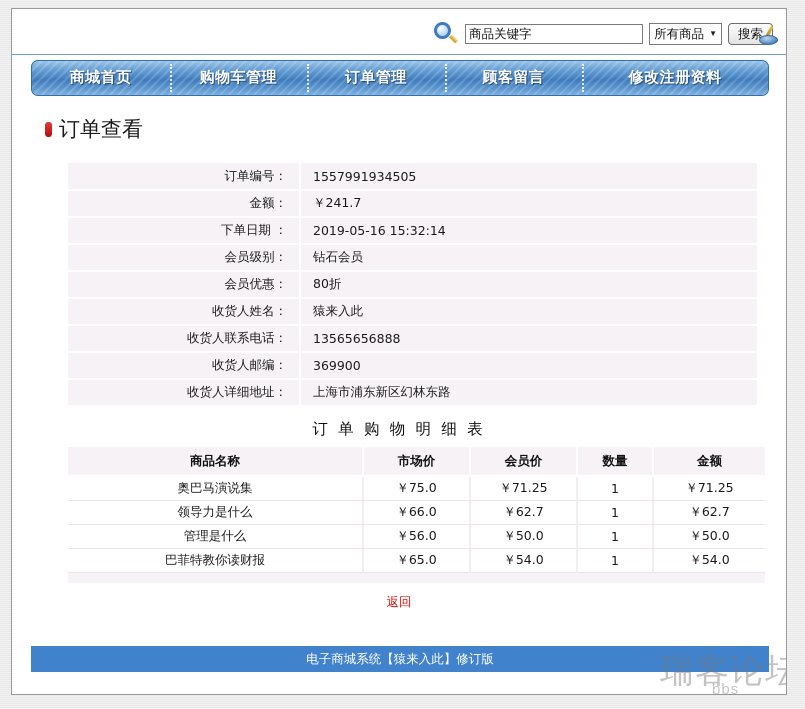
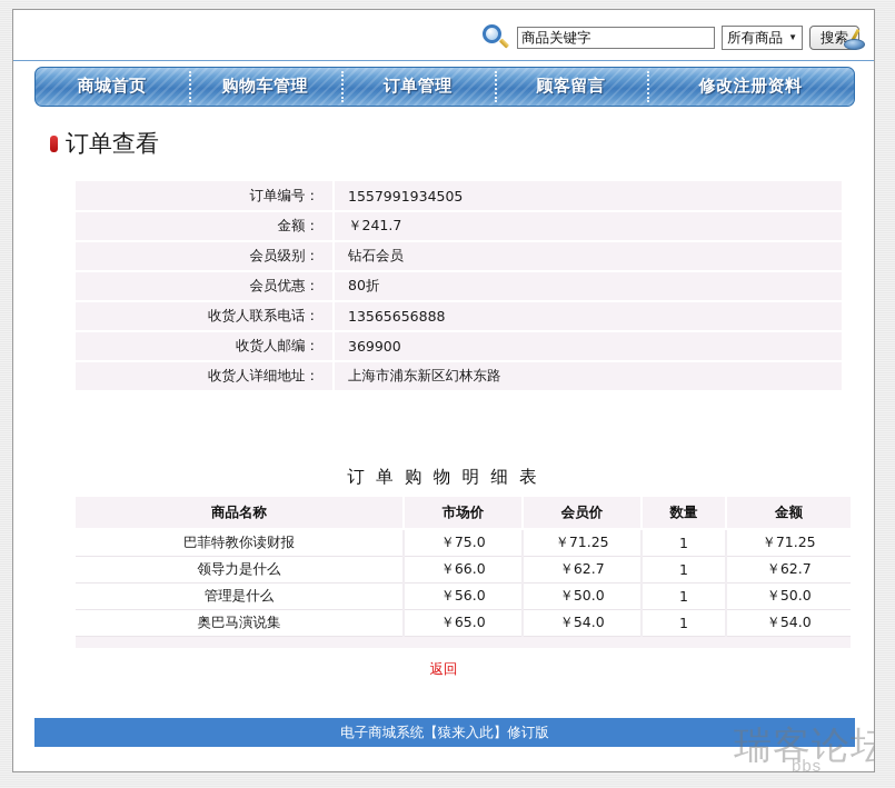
  商品关键字
  所有商品
  ▼
  搜索
  商城首页
  购物车管理
  订单管理
  顾客留言
  修改注册资料
  订单查看
  订单编号：	1557991934505
  金额：	￥241.7
- 下单日期 ：	2019-05-16 15:32:14
  会员级别：	钻石会员
  会员优惠：	80折
- 收货人姓名：	猿来入此
  收货人联系电话：	13565656888
  收货人邮编：	369900
  收货人详细地址：	上海市浦东新区幻林东路
  订 单 购 物 明 细 表
  商品名称	市场价	会员价	数量	金额
- 奥巴马演说集	￥75.0	￥71.25	1	￥71.25
+ 巴菲特教你读财报	￥75.0	￥71.25	1	￥71.25
  领导力是什么	￥66.0	￥62.7	1	￥62.7
  管理是什么	￥56.0	￥50.0	1	￥50.0
- 巴菲特教你读财报	￥65.0	￥54.0	1	￥54.0
+ 奥巴马演说集	￥65.0	￥54.0	1	￥54.0
  返回
  电子商城系统【猿来入此】修订版
  瑞客论坛
  bbs
